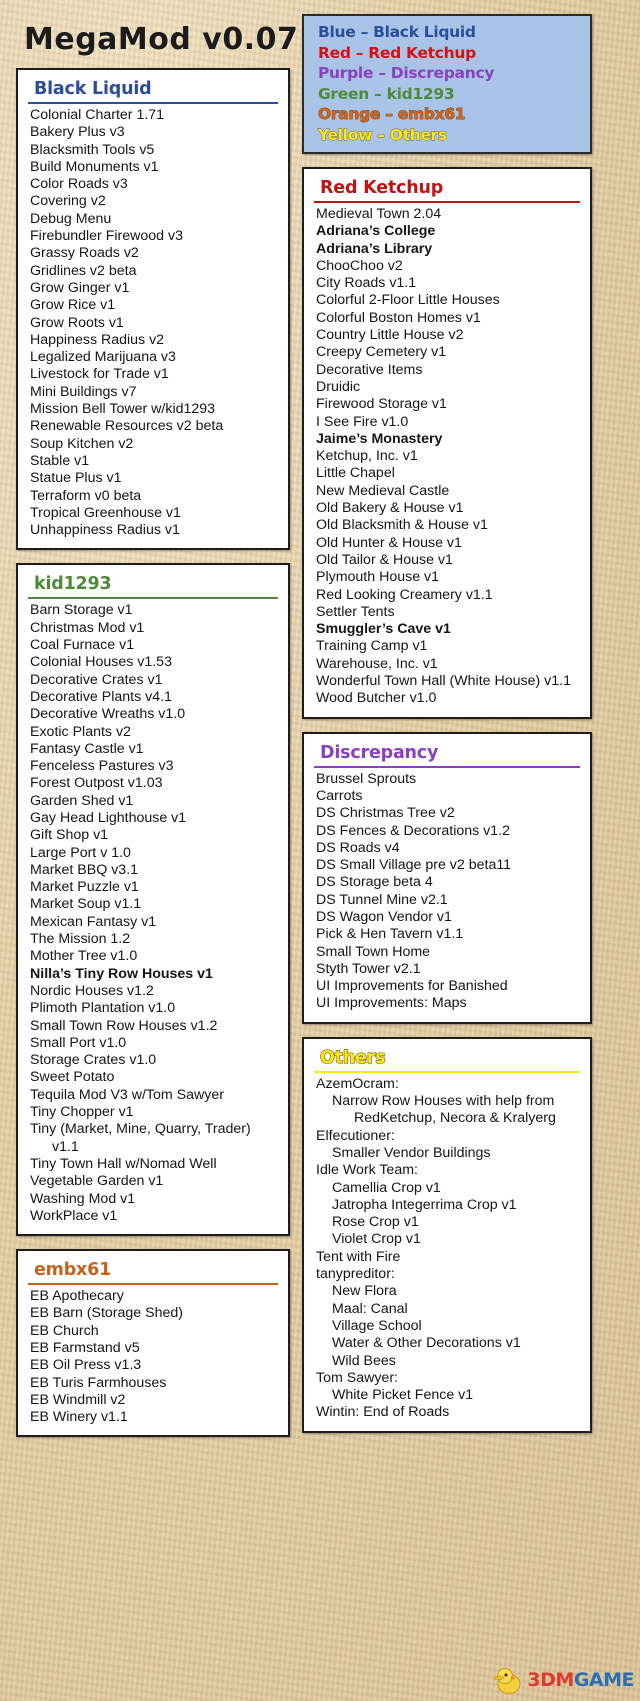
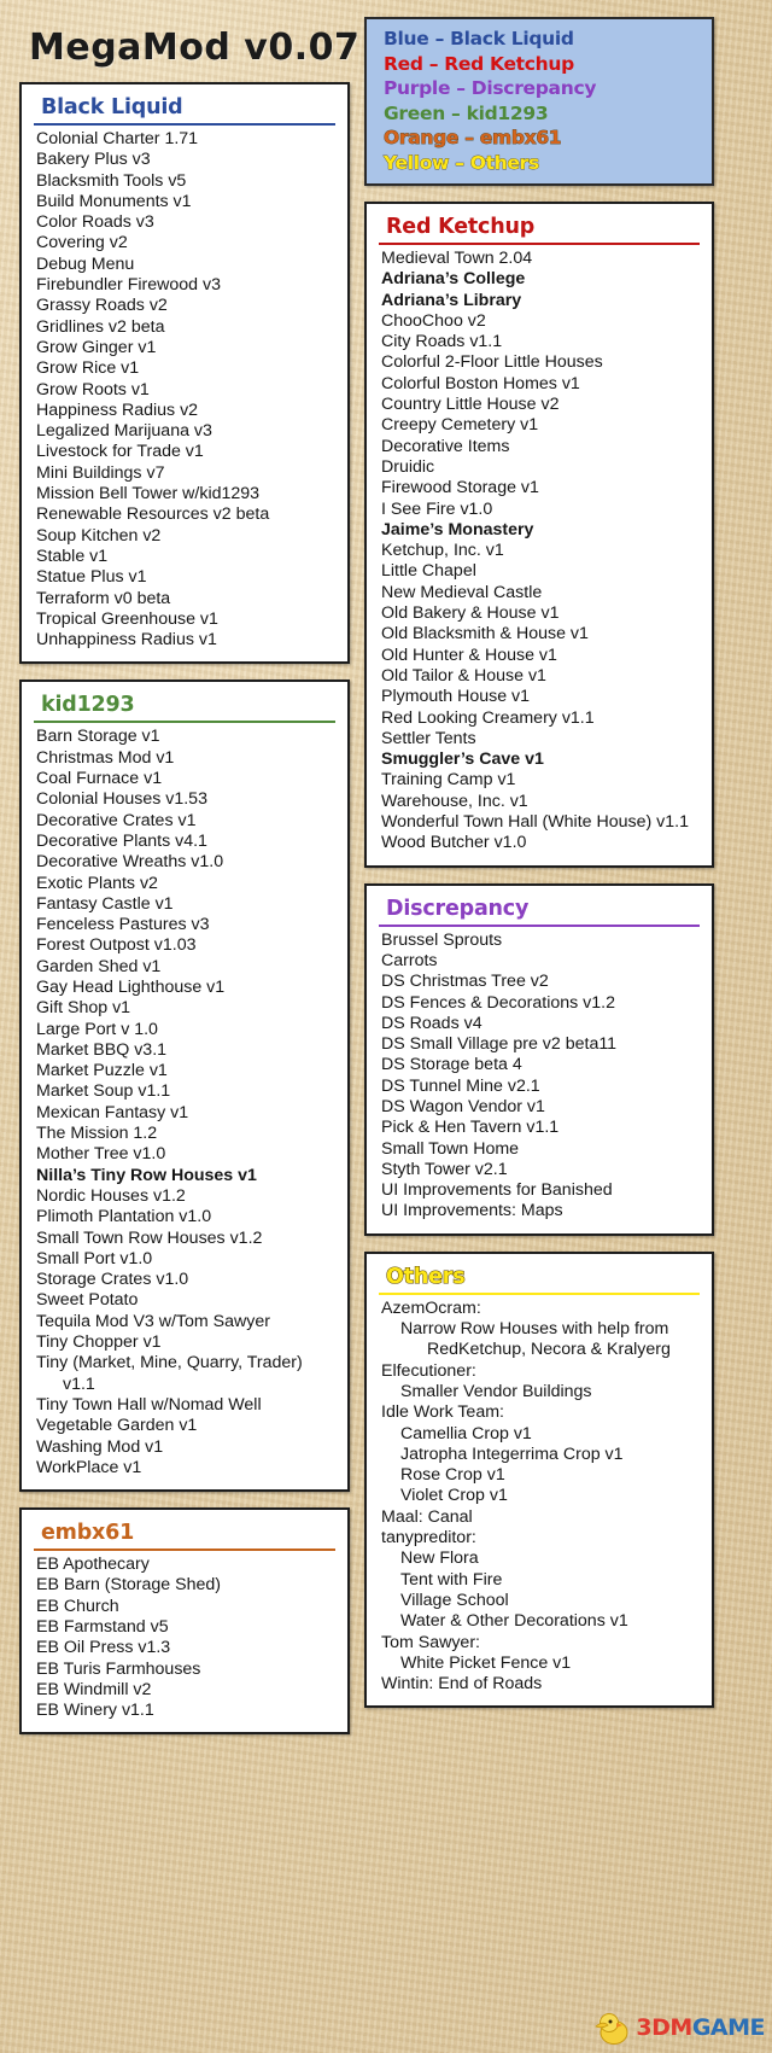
  MegaMod v0.07
  Black Liquid
  Colonial Charter 1.71
  Bakery Plus v3
  Blacksmith Tools v5
  Build Monuments v1
  Color Roads v3
  Covering v2
  Debug Menu
  Firebundler Firewood v3
  Grassy Roads v2
  Gridlines v2 beta
  Grow Ginger v1
  Grow Rice v1
  Grow Roots v1
  Happiness Radius v2
  Legalized Marijuana v3
  Livestock for Trade v1
  Mini Buildings v7
  Mission Bell Tower w/kid1293
  Renewable Resources v2 beta
  Soup Kitchen v2
  Stable v1
  Statue Plus v1
  Terraform v0 beta
  Tropical Greenhouse v1
  Unhappiness Radius v1
  kid1293
  Barn Storage v1
  Christmas Mod v1
  Coal Furnace v1
  Colonial Houses v1.53
  Decorative Crates v1
  Decorative Plants v4.1
  Decorative Wreaths v1.0
  Exotic Plants v2
  Fantasy Castle v1
  Fenceless Pastures v3
  Forest Outpost v1.03
  Garden Shed v1
  Gay Head Lighthouse v1
  Gift Shop v1
  Large Port v 1.0
  Market BBQ v3.1
  Market Puzzle v1
  Market Soup v1.1
  Mexican Fantasy v1
  The Mission 1.2
  Mother Tree v1.0
  Nilla’s Tiny Row Houses v1
  Nordic Houses v1.2
  Plimoth Plantation v1.0
  Small Town Row Houses v1.2
  Small Port v1.0
  Storage Crates v1.0
  Sweet Potato
  Tequila Mod V3 w/Tom Sawyer
  Tiny Chopper v1
  Tiny (Market, Mine, Quarry, Trader) v1.1
  Tiny Town Hall w/Nomad Well
  Vegetable Garden v1
  Washing Mod v1
  WorkPlace v1
  embx61
  EB Apothecary
  EB Barn (Storage Shed)
  EB Church
  EB Farmstand v5
  EB Oil Press v1.3
  EB Turis Farmhouses
  EB Windmill v2
  EB Winery v1.1
  Blue – Black Liquid
  Red – Red Ketchup
  Purple – Discrepancy
  Green – kid1293
  Orange – embx61
  Yellow – Others
  Red Ketchup
  Medieval Town 2.04
  Adriana’s College
  Adriana’s Library
  ChooChoo v2
  City Roads v1.1
  Colorful 2-Floor Little Houses
  Colorful Boston Homes v1
  Country Little House v2
  Creepy Cemetery v1
  Decorative Items
  Druidic
  Firewood Storage v1
  I See Fire v1.0
  Jaime’s Monastery
  Ketchup, Inc. v1
  Little Chapel
  New Medieval Castle
  Old Bakery & House v1
  Old Blacksmith & House v1
  Old Hunter & House v1
  Old Tailor & House v1
  Plymouth House v1
  Red Looking Creamery v1.1
  Settler Tents
  Smuggler’s Cave v1
  Training Camp v1
  Warehouse, Inc. v1
  Wonderful Town Hall (White House) v1.1
  Wood Butcher v1.0
  Discrepancy
  Brussel Sprouts
  Carrots
  DS Christmas Tree v2
  DS Fences & Decorations v1.2
  DS Roads v4
  DS Small Village pre v2 beta11
  DS Storage beta 4
  DS Tunnel Mine v2.1
  DS Wagon Vendor v1
  Pick & Hen Tavern v1.1
  Small Town Home
  Styth Tower v2.1
  UI Improvements for Banished
  UI Improvements: Maps
  Others
  AzemOcram:
  Narrow Row Houses with help from RedKetchup, Necora & Kralyerg
  Elfecutioner:
  Smaller Vendor Buildings
  Idle Work Team:
  Camellia Crop v1
  Jatropha Integerrima Crop v1
  Rose Crop v1
  Violet Crop v1
- Tent with Fire
+ Maal: Canal
  tanypreditor:
  New Flora
- Maal: Canal
+ Tent with Fire
  Village School
  Water & Other Decorations v1
- Wild Bees
  Tom Sawyer:
  White Picket Fence v1
  Wintin: End of Roads
  3DMGAME
